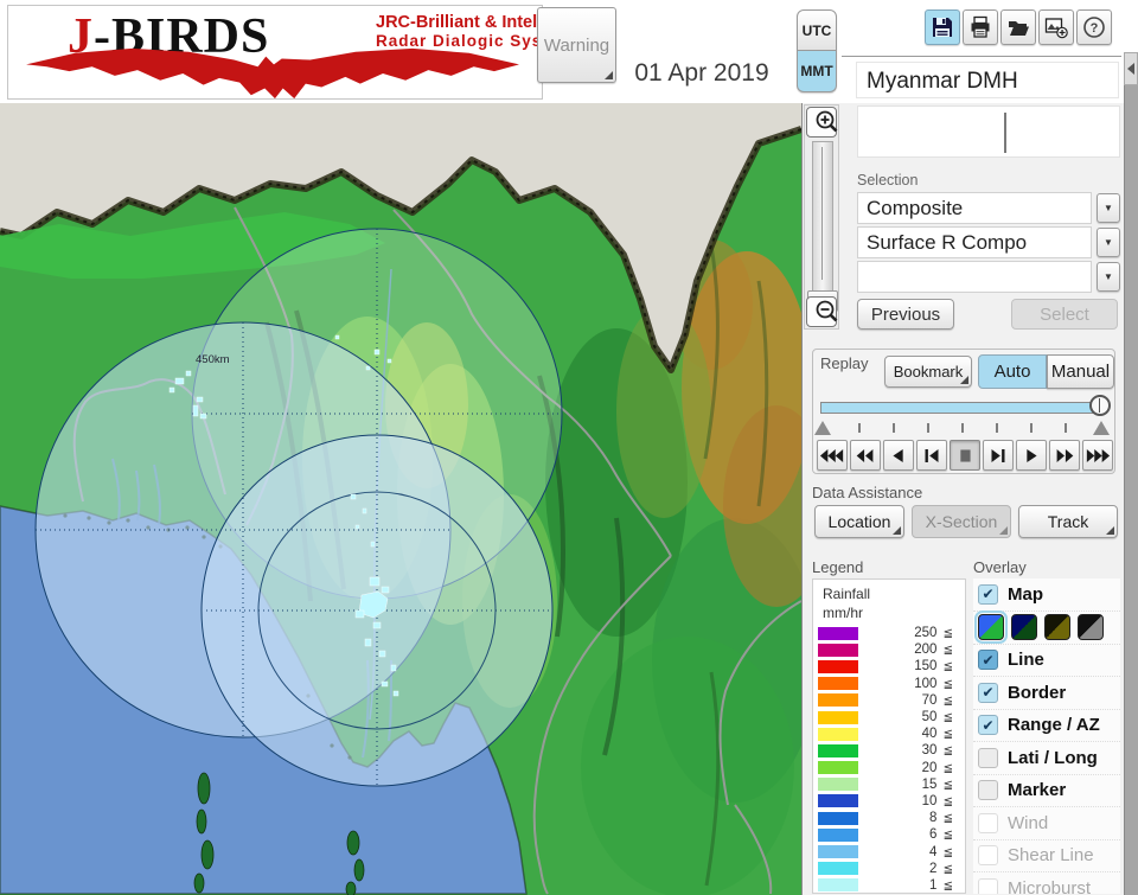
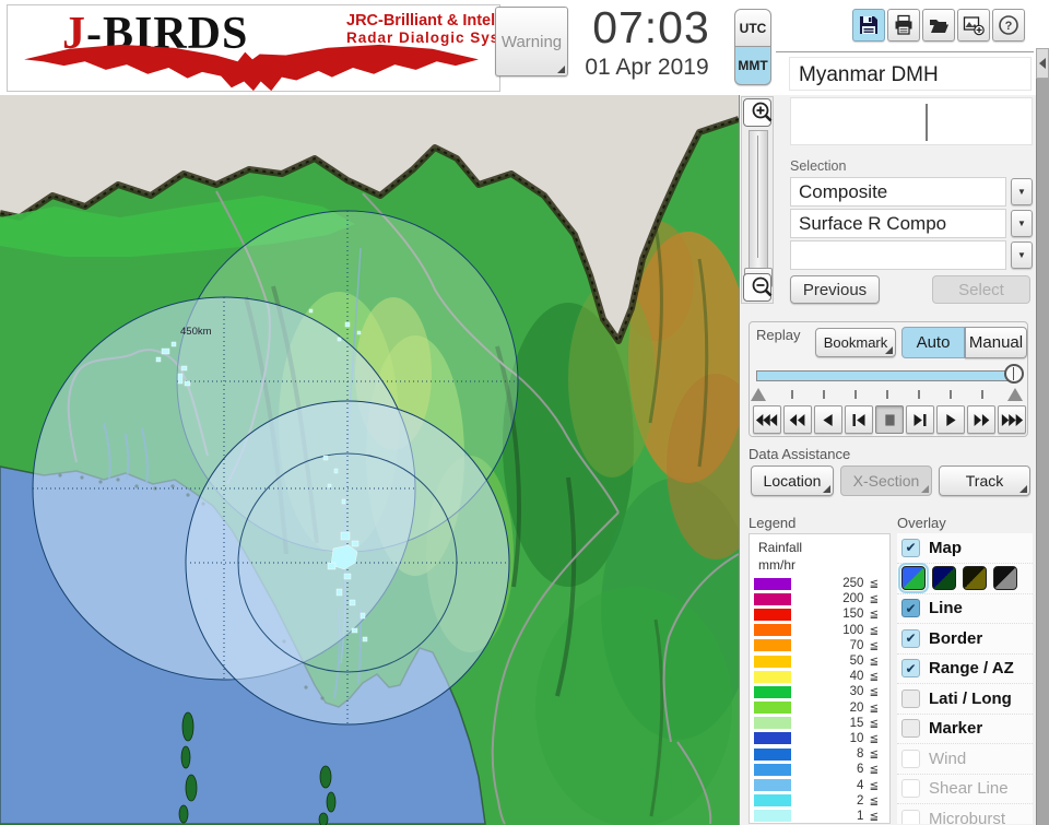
  J-BIRDS
  JRC-Brilliant & Intel
  Radar Dialogic Sy
  Warning
+ 07:03
  01 Apr 2019
  UTC
  MMT
  ?
  Myanmar DMH
  450km
  Selection
  Composite
  ▼
  Surface R Compo
  ▼
  ▼
  Previous
  Select
  Replay
  Bookmark
  Auto
  Manual
  Data Assistance
  Location
  X-Section
  Track
  Legend
  Overlay
  Rainfall
  mm/hr
  250 ≦
  200 ≦
  150 ≦
  100 ≦
  70 ≦
  50 ≦
  40 ≦
  30 ≦
  20 ≦
  15 ≦
  10 ≦
  8 ≦
  6 ≦
  4 ≦
  2 ≦
  1 ≦
  ✔
  Map
  ✔
  Line
  ✔
  Border
  ✔
  Range / AZ
  Lati / Long
  Marker
  Wind
  Shear Line
  Microburst
